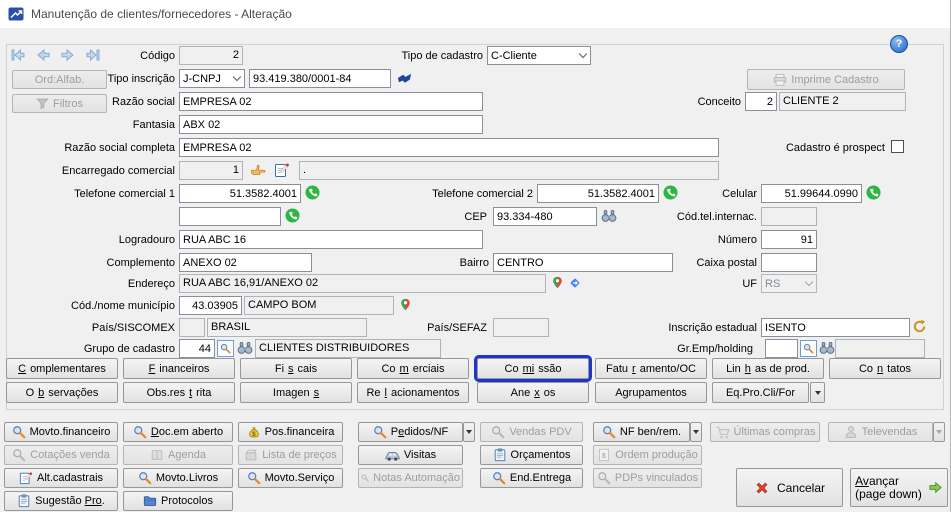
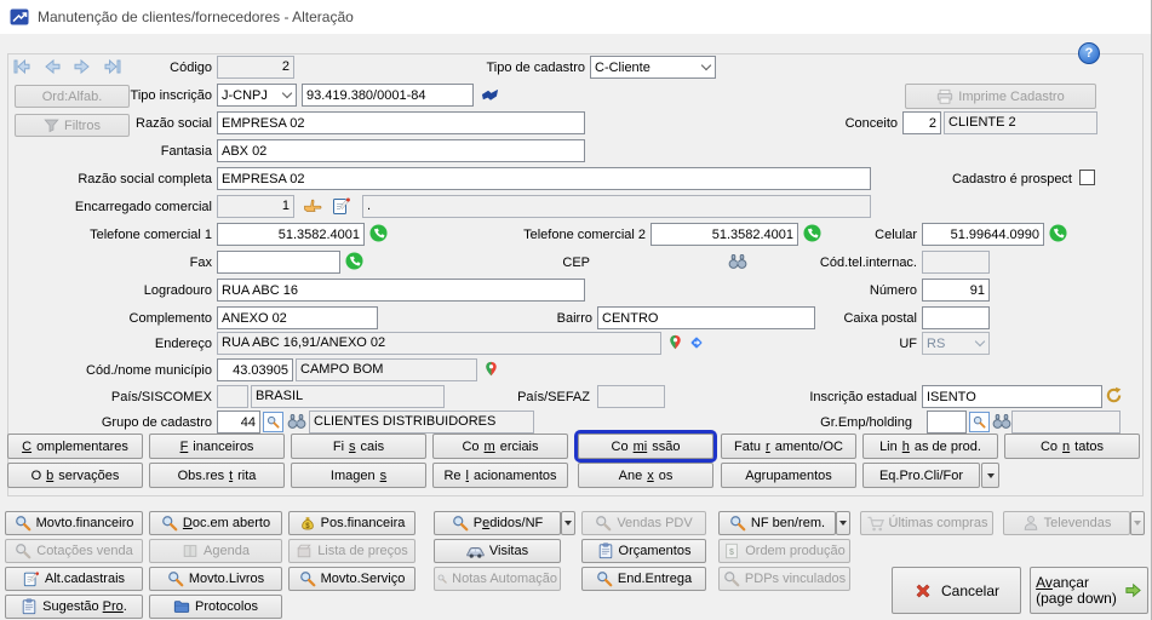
  Manutenção de clientes/fornecedores - Alteração
  ?
  Ord:Alfab.
  Filtros
  Código
  2
  Tipo de cadastro
  C-Cliente
  Tipo inscrição
  J-CNPJ
  93.419.380/0001-84
  Imprime Cadastro
  Razão social
  EMPRESA 02
  Conceito
  2
  CLIENTE 2
  Fantasia
  ABX 02
  Razão social completa
  EMPRESA 02
  Cadastro é prospect
  Encarregado comercial
  1
  .
  Telefone comercial 1
  51.3582.4001
  Telefone comercial 2
  51.3582.4001
  Celular
  51.99644.0990
+ Fax
  CEP
- 93.334-480
  Cód.tel.internac.
  Logradouro
  RUA ABC 16
  Número
  91
  Complemento
  ANEXO 02
  Bairro
  CENTRO
  Caixa postal
  Endereço
  RUA ABC 16,91/ANEXO 02
  UF
  RS
  Cód./nome município
  43.03905
  CAMPO BOM
  País/SISCOMEX
  BRASIL
  País/SEFAZ
  Inscrição estadual
  ISENTO
  Grupo de cadastro
  44
  CLIENTES DISTRIBUIDORES
  Gr.Emp/holding
  C
  omplementares
  F
  inanceiros
  Fi
  s
  cais
  Co
  m
  erciais
  Co
  mi
  ssão
  Fatu
  r
  amento/OC
  Lin
  h
  as de prod.
  Co
  n
  tatos
  O
  b
  servações
  Obs.res
  t
  rita
  Imagen
  s
  Re
  l
  acionamentos
  Ane
  x
  os
  Agrupamentos
  Eq.Pro.Cli/For
  Movto.financeiro
  Doc.em aberto
  Pos.financeira
  Pedidos/NF
  Vendas PDV
  NF ben/rem.
  Últimas compras
  Televendas
  Cotações venda
  Agenda
  Lista de preços
  Visitas
  Orçamentos
  Ordem produção
  Alt.cadastrais
  Movto.Livros
  Movto.Serviço
  Notas Automação
  End.Entrega
  PDPs vinculados
  Sugestão Pro.
  Protocolos
  Cancelar
  Avançar
  (page down)
